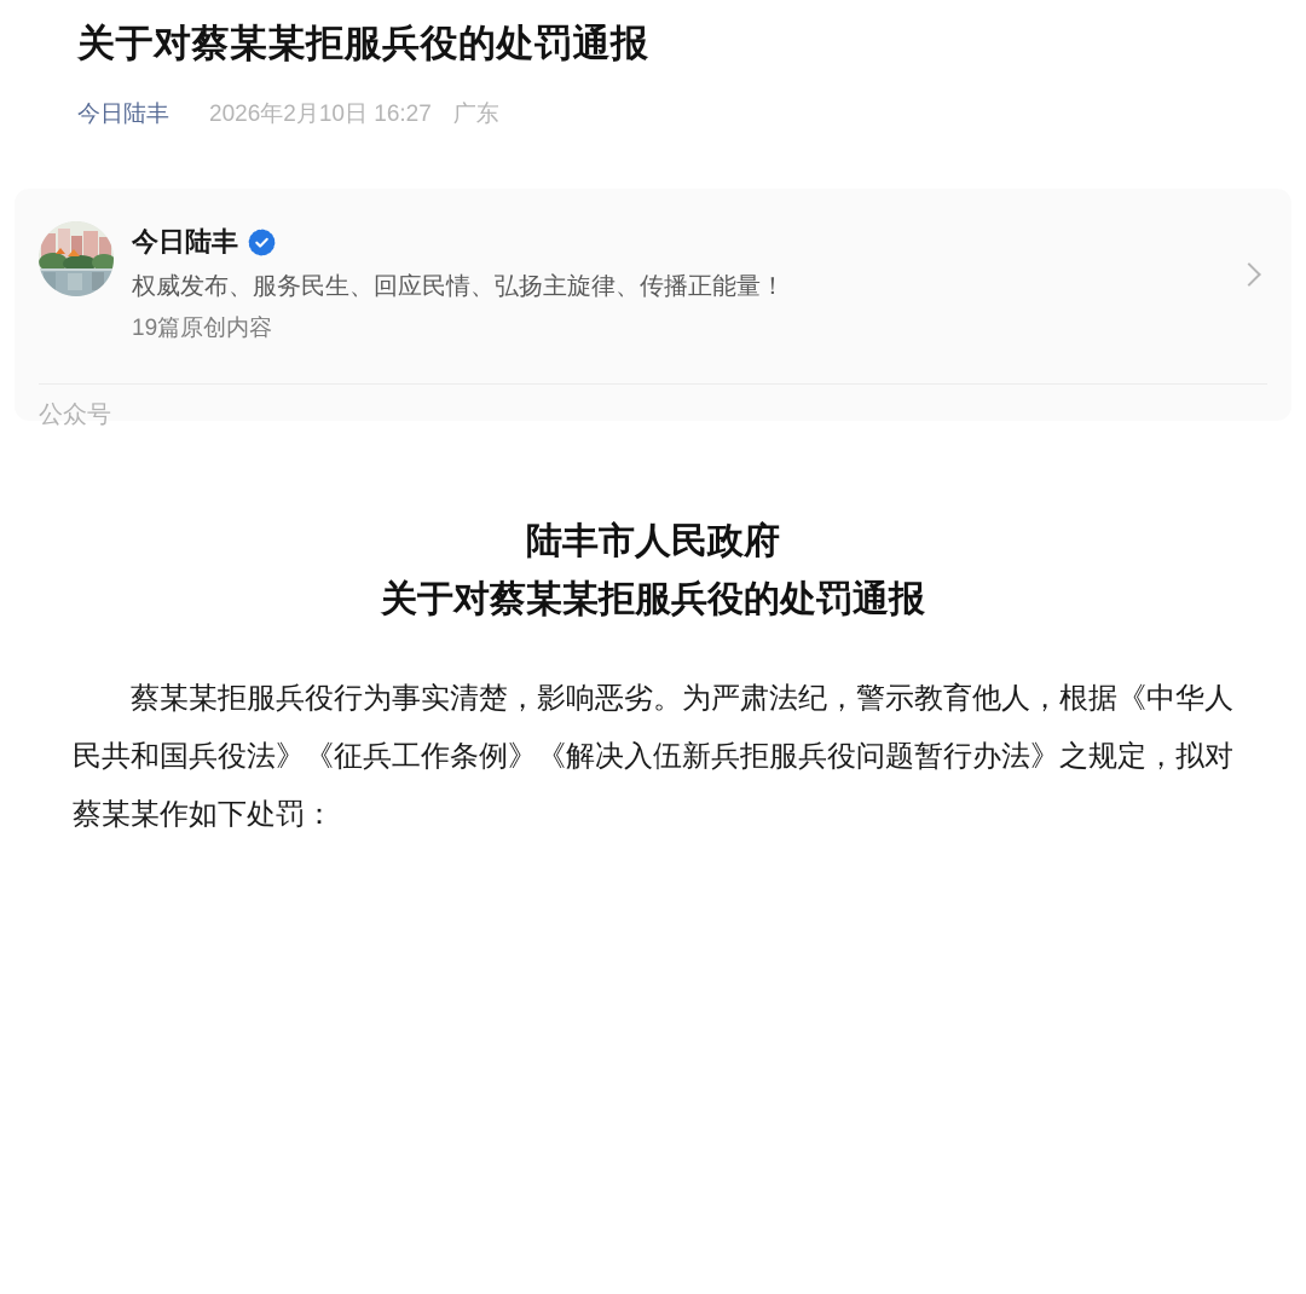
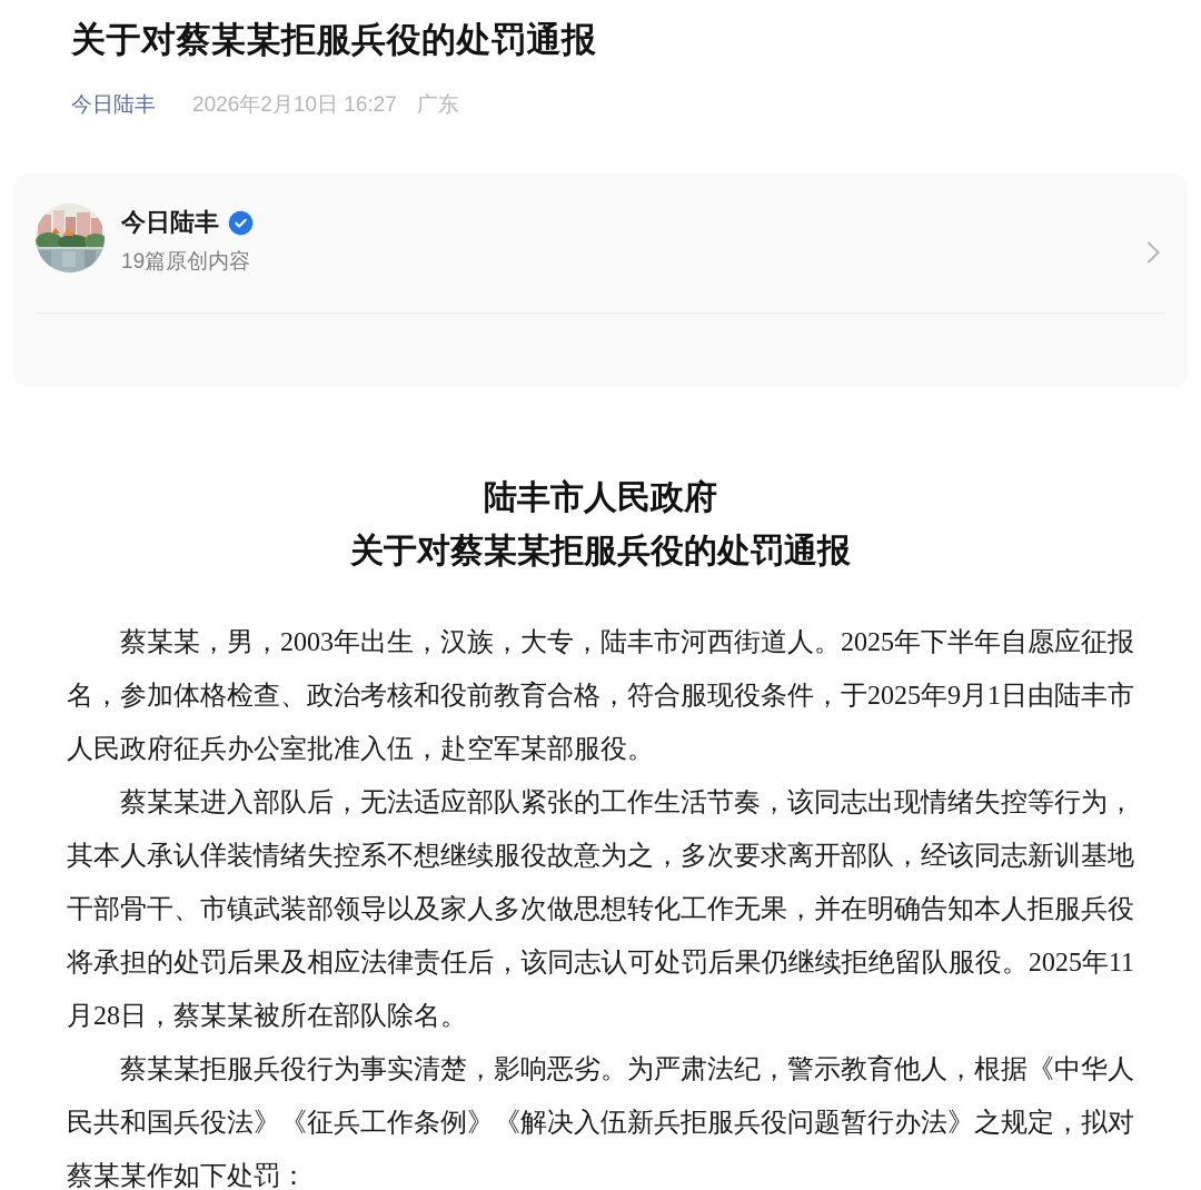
  关于对蔡某某拒服兵役的处罚通报
  今日陆丰
  2026年2月10日 16:27
  广东
  今日陆丰
- 权威发布、服务民生、回应民情、弘扬主旋律、传播正能量！
  19篇原创内容
- 公众号
  陆丰市人民政府
  关于对蔡某某拒服兵役的处罚通报
+ 蔡某某，男，2003年出生，汉族，大专，陆丰市河西街道人。2025年下半年自愿应征报名，参加体格检查、政治考核和役前教育合格，符合服现役条件，于2025年9月1日由陆丰市人民政府征兵办公室批准入伍，赴空军某部服役。
+ 蔡某某进入部队后，无法适应部队紧张的工作生活节奏，该同志出现情绪失控等行为，其本人承认佯装情绪失控系不想继续服役故意为之，多次要求离开部队，经该同志新训基地干部骨干、市镇武装部领导以及家人多次做思想转化工作无果，并在明确告知本人拒服兵役将承担的处罚后果及相应法律责任后，该同志认可处罚后果仍继续拒绝留队服役。2025年11月28日，蔡某某被所在部队除名。
  蔡某某拒服兵役行为事实清楚，影响恶劣。为严肃法纪，警示教育他人，根据《中华人民共和国兵役法》《征兵工作条例》《解决入伍新兵拒服兵役问题暂行办法》之规定，拟对蔡某某作如下处罚：
